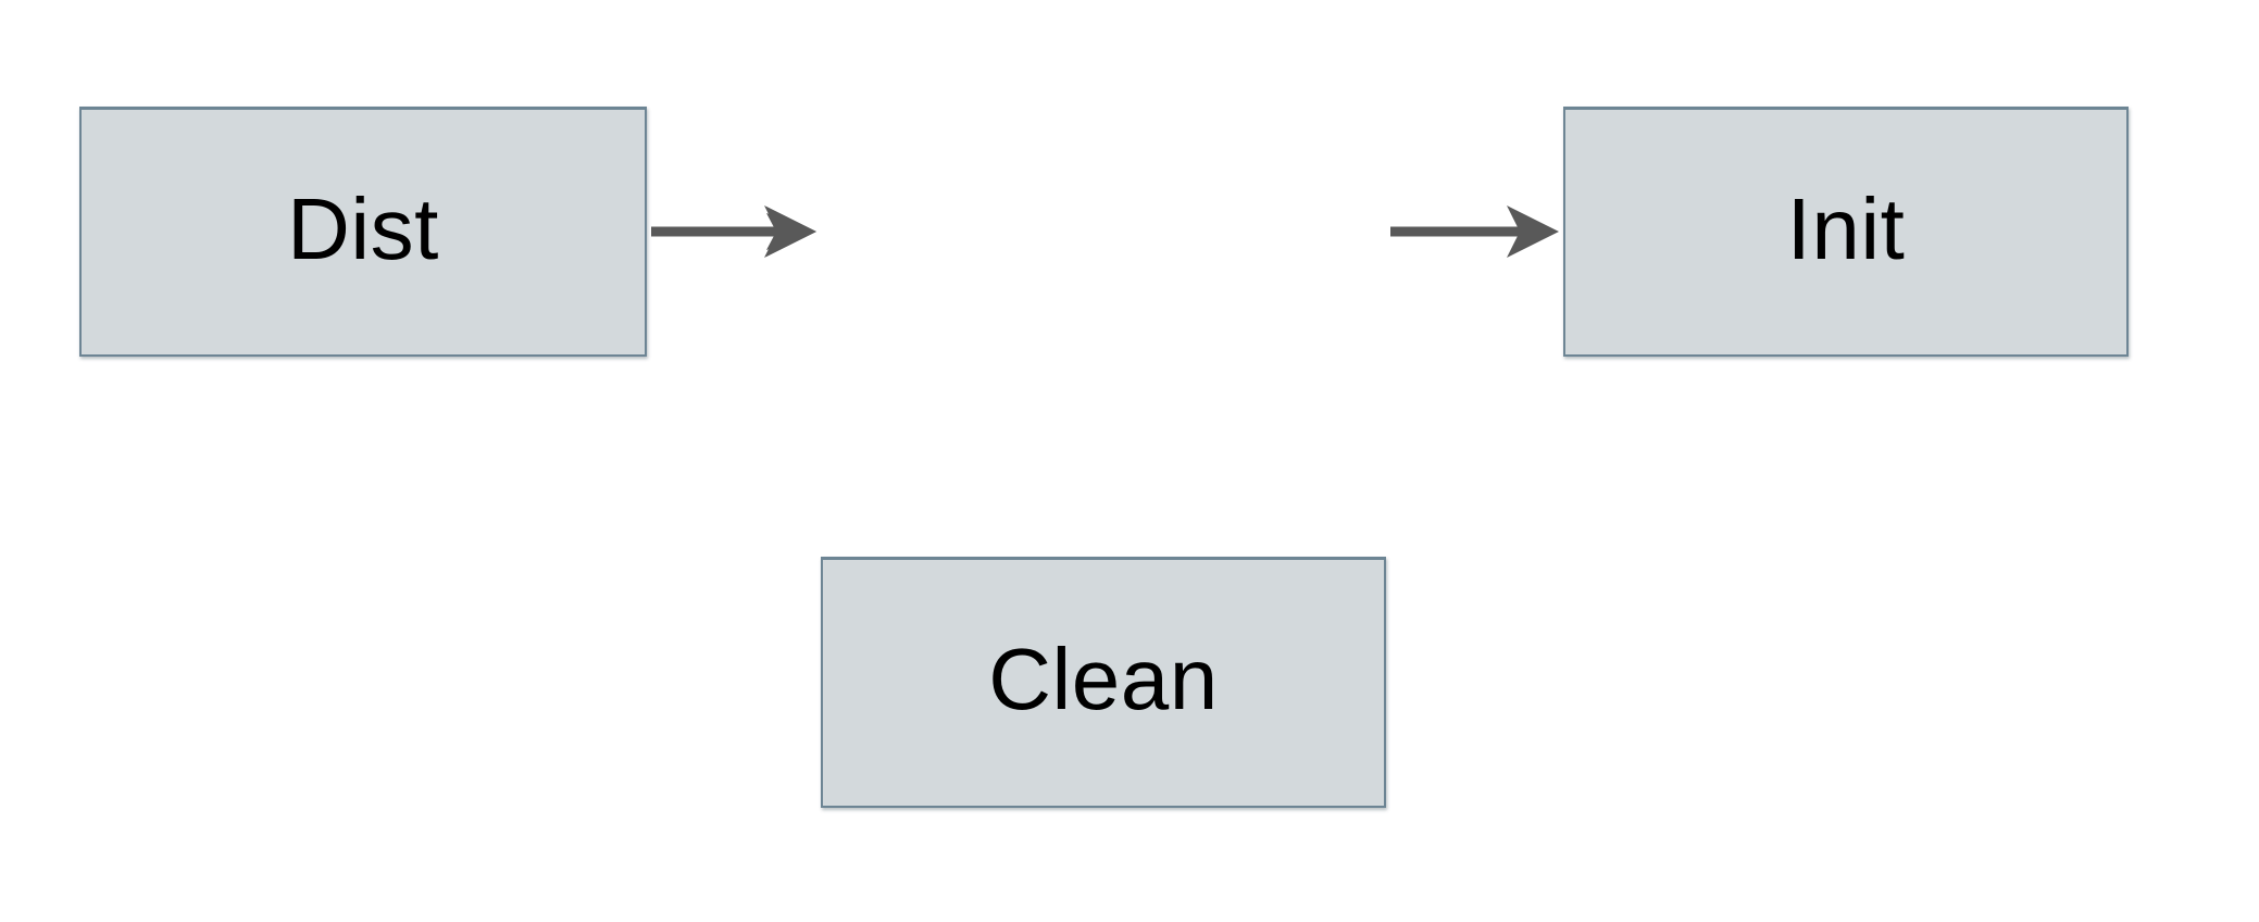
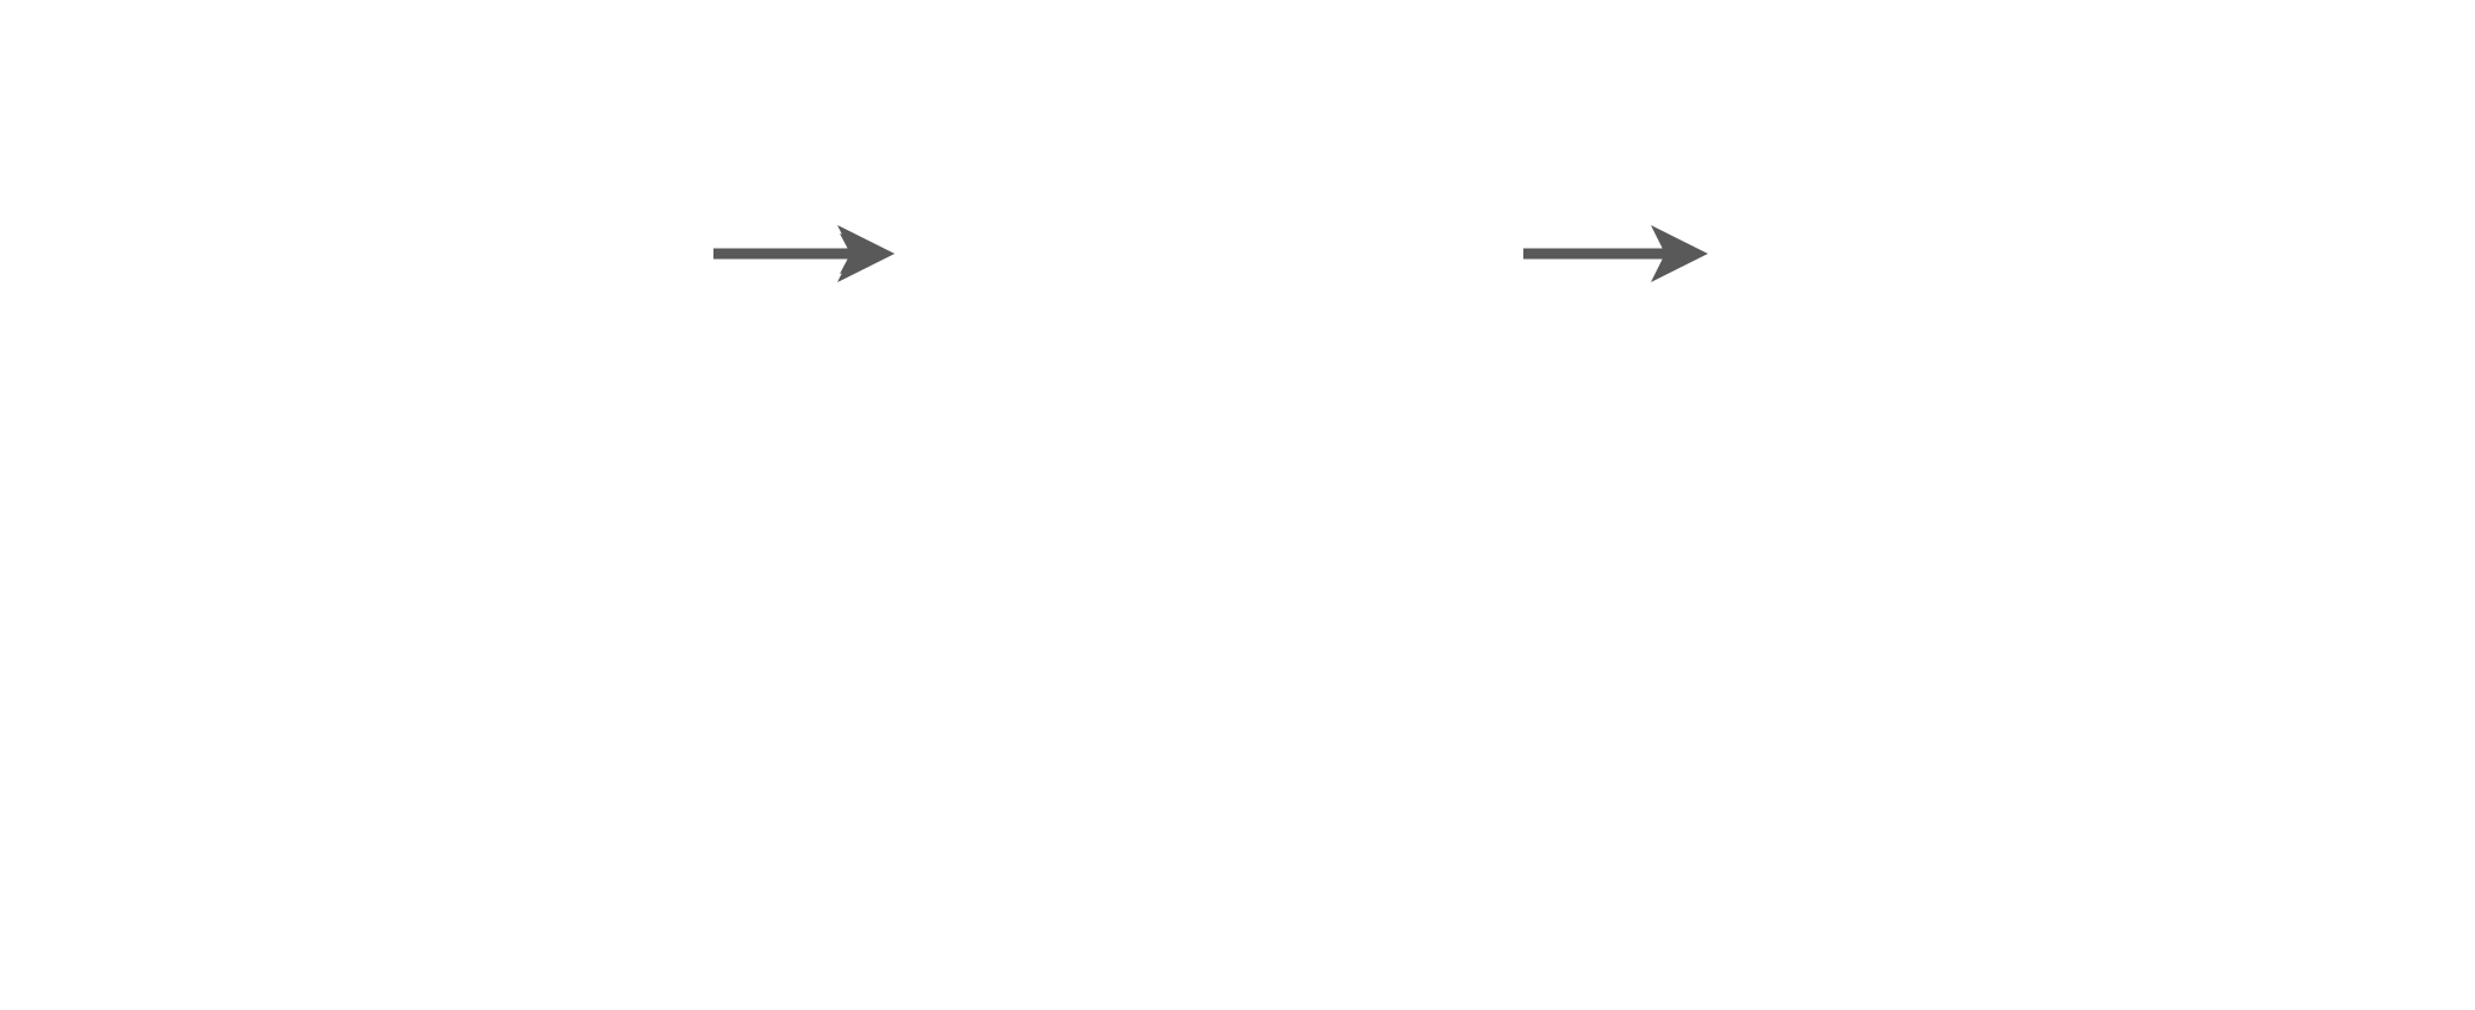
- Dist
- Init
- Clean
